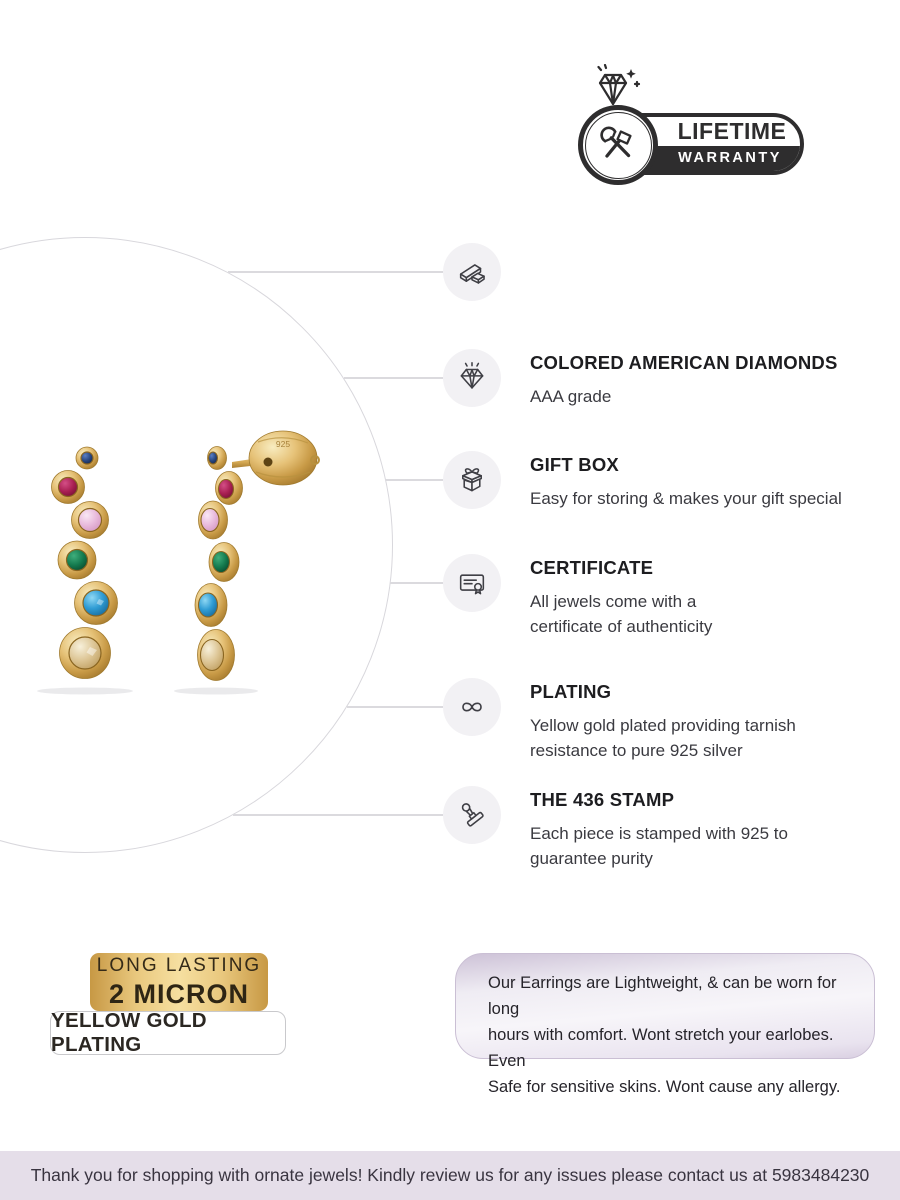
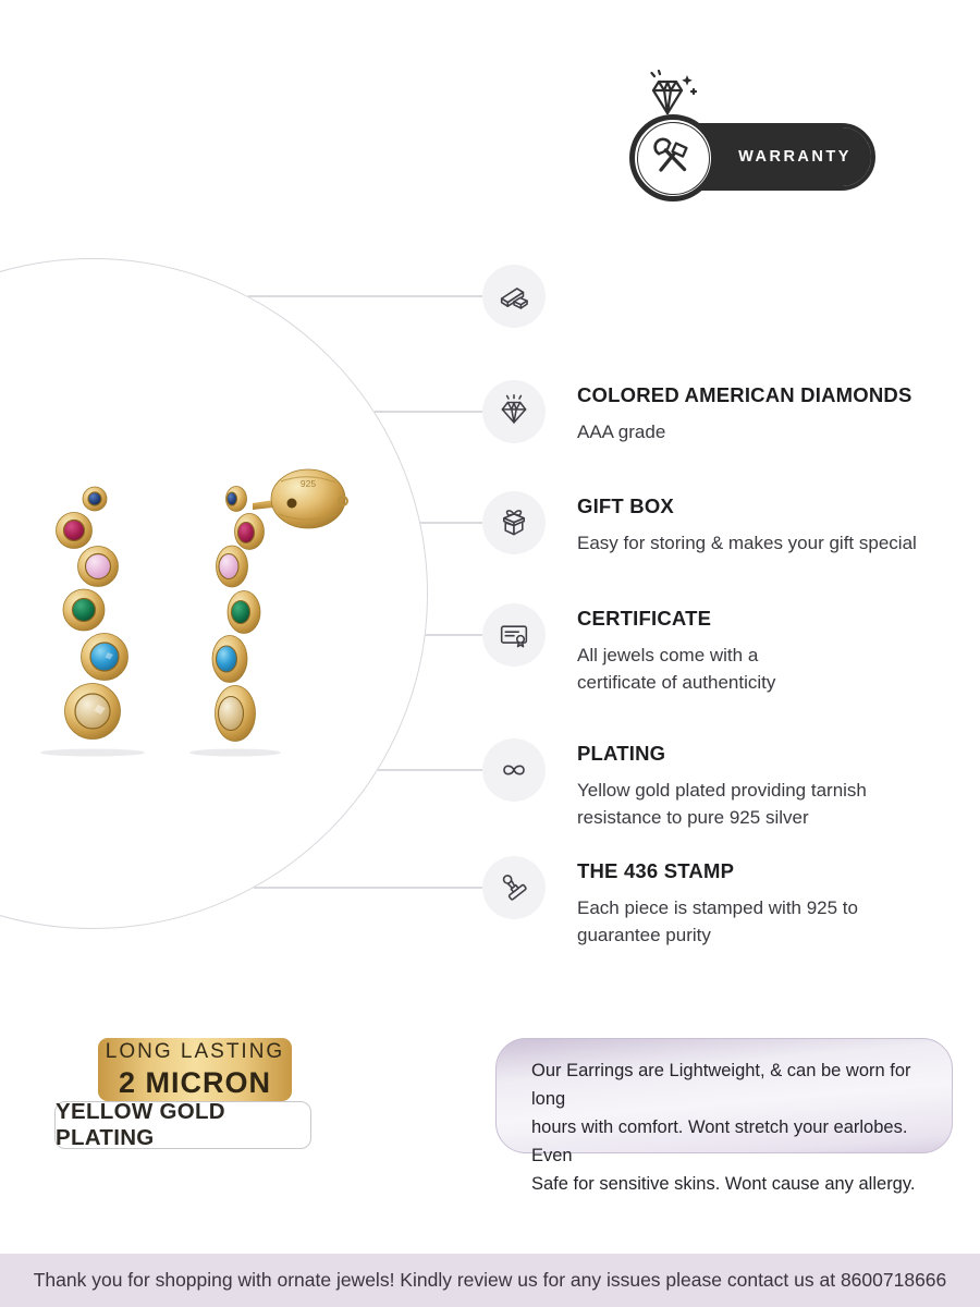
- LIFETIME
  WARRANTY
  925
  COLORED AMERICAN DIAMONDS
  AAA grade
  GIFT BOX
  Easy for storing & makes your gift special
  CERTIFICATE
  All jewels come with a
  certificate of authenticity
  PLATING
  Yellow gold plated providing tarnish
  resistance to pure 925 silver
  THE 436 STAMP
  Each piece is stamped with 925 to
  guarantee purity
  LONG LASTING
  2 MICRON
  YELLOW GOLD PLATING
  Our Earrings are Lightweight, & can be worn for long
  hours with comfort. Wont stretch your earlobes. Even
  Safe for sensitive skins. Wont cause any allergy.
- Thank you for shopping with ornate jewels! Kindly review us for any issues please contact us at 5983484230
+ Thank you for shopping with ornate jewels! Kindly review us for any issues please contact us at 8600718666
